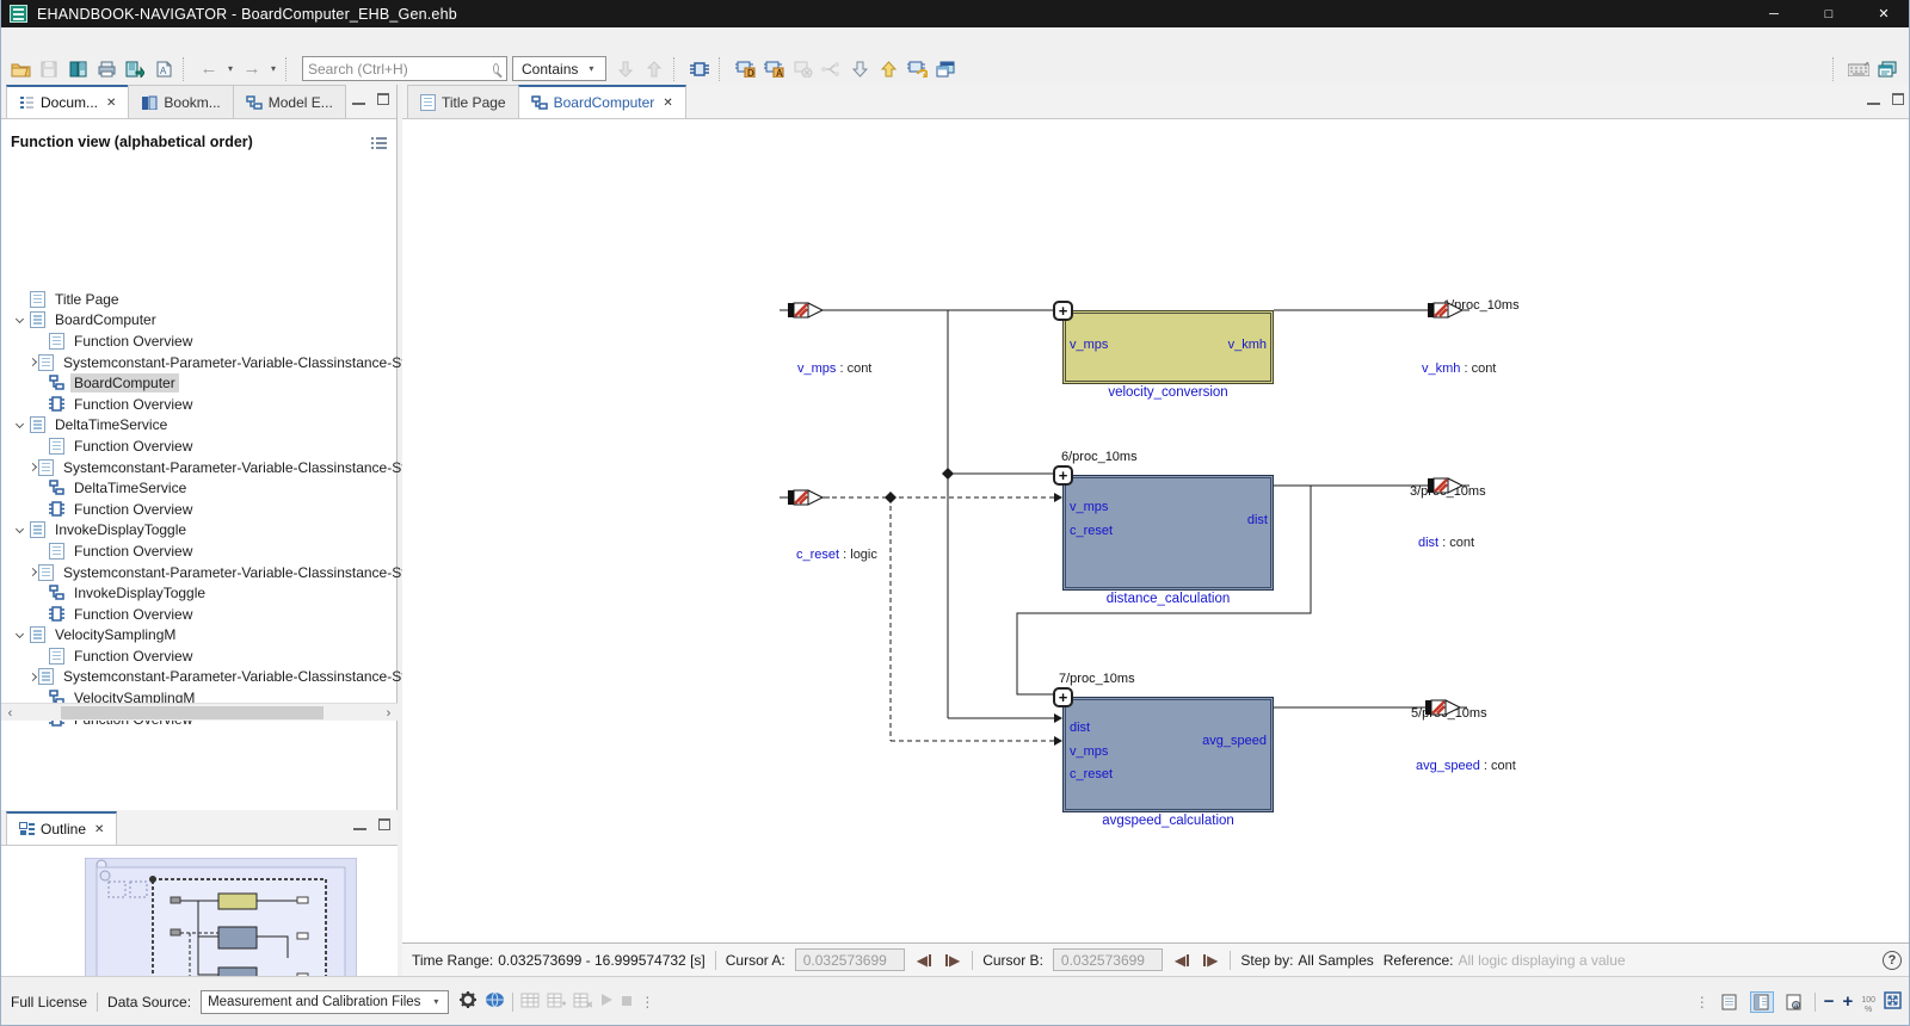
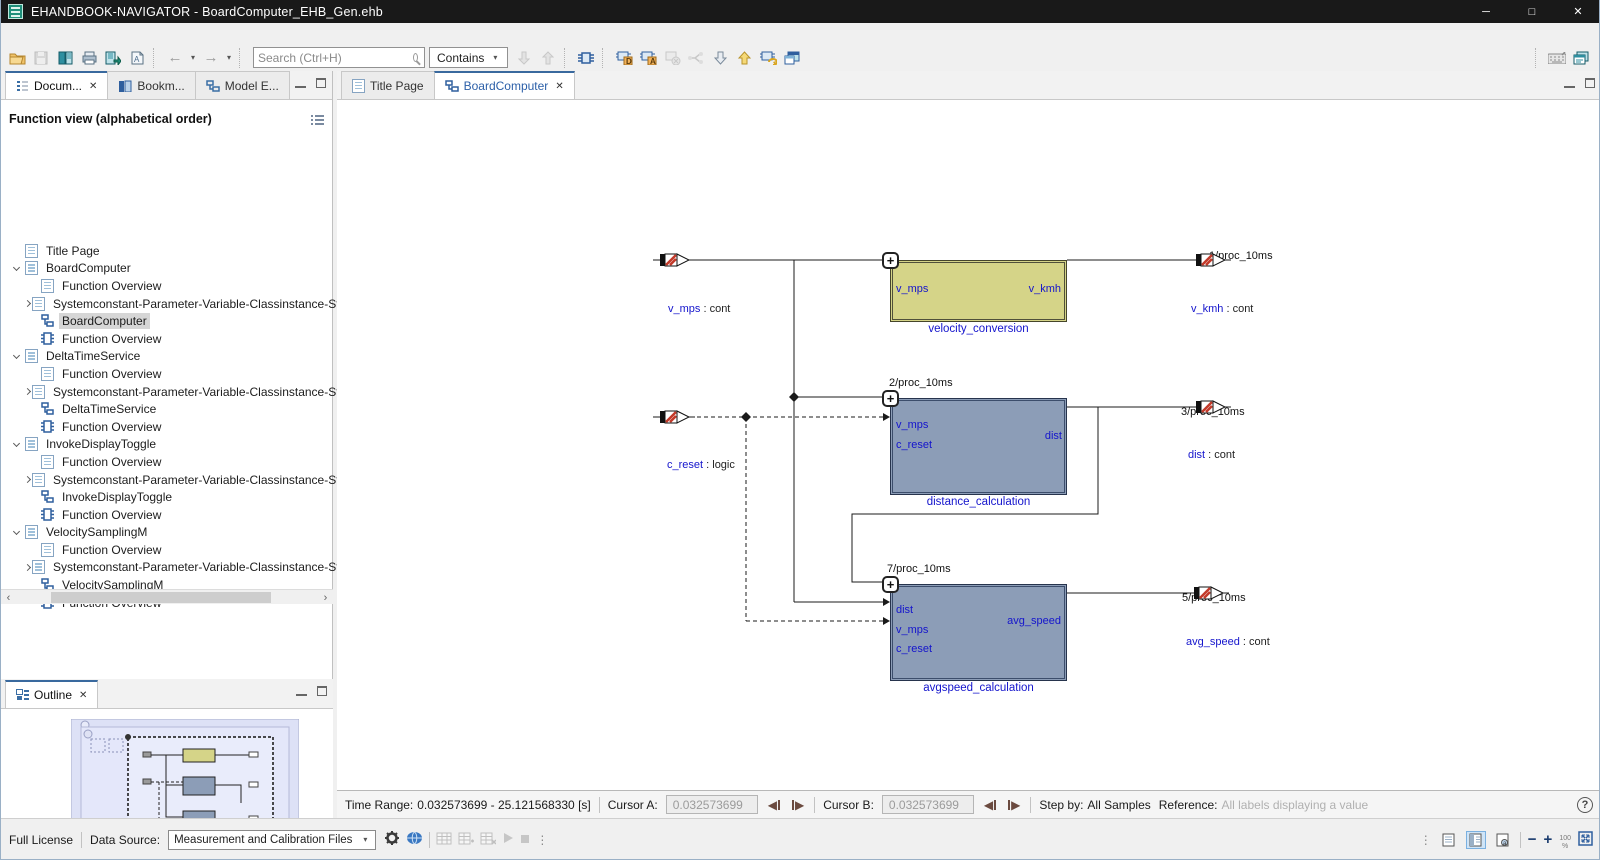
  EHANDBOOK-NAVIGATOR - BoardComputer_EHB_Gen.ehb
  ─
  □
  ✕
  A
  ←
  ▾
  →
  ▾
  Search (Ctrl+H)
  Contains
  ▾
  D
  A
  Docum...
  ✕
  Bookm...
  Model E...
  Function view (alphabetical order)
  Title Page
  BoardComputer
  Function Overview
  Systemconstant-Parameter-Variable-Classinstance-S
  BoardComputer
  Function Overview
  DeltaTimeService
  Function Overview
  Systemconstant-Parameter-Variable-Classinstance-S
  DeltaTimeService
  Function Overview
  InvokeDisplayToggle
  Function Overview
  Systemconstant-Parameter-Variable-Classinstance-S
  InvokeDisplayToggle
  Function Overview
  VelocitySamplingM
  Function Overview
  Systemconstant-Parameter-Variable-Classinstance-S
  VelocitySamplingM
  ‹
  ›
  Outline
  ✕
  Title Page
  BoardComputer
  ✕
  v_mps : cont
  c_reset : logic
  proc_10ms
  v_mps
  v_kmh
  +
  velocity_conversion
  v_kmh : cont
- 6/proc_10ms
+ 2/proc_10ms
  v_mps
  c_reset
  dist
  +
  distance_calculation
  dist : cont
  7/proc_10ms
  dist
  v_mps
  c_reset
  avg_speed
  +
  avgspeed_calculation
  avg_speed : cont
  Time Range:
- 0.032573699 - 16.999574732 [s]
+ 0.032573699 - 25.121568330 [s]
  Cursor A:
  0.032573699
  ◀
  ▶
  Cursor B:
  0.032573699
  ◀
  ▶
  Step by:
  All Samples
  Reference:
- All logic displaying a value
+ All labels displaying a value
  ?
  Full License
  Data Source:
  Measurement and Calibration Files
  ▾
  ⋮
  ⋮
  −
  +
